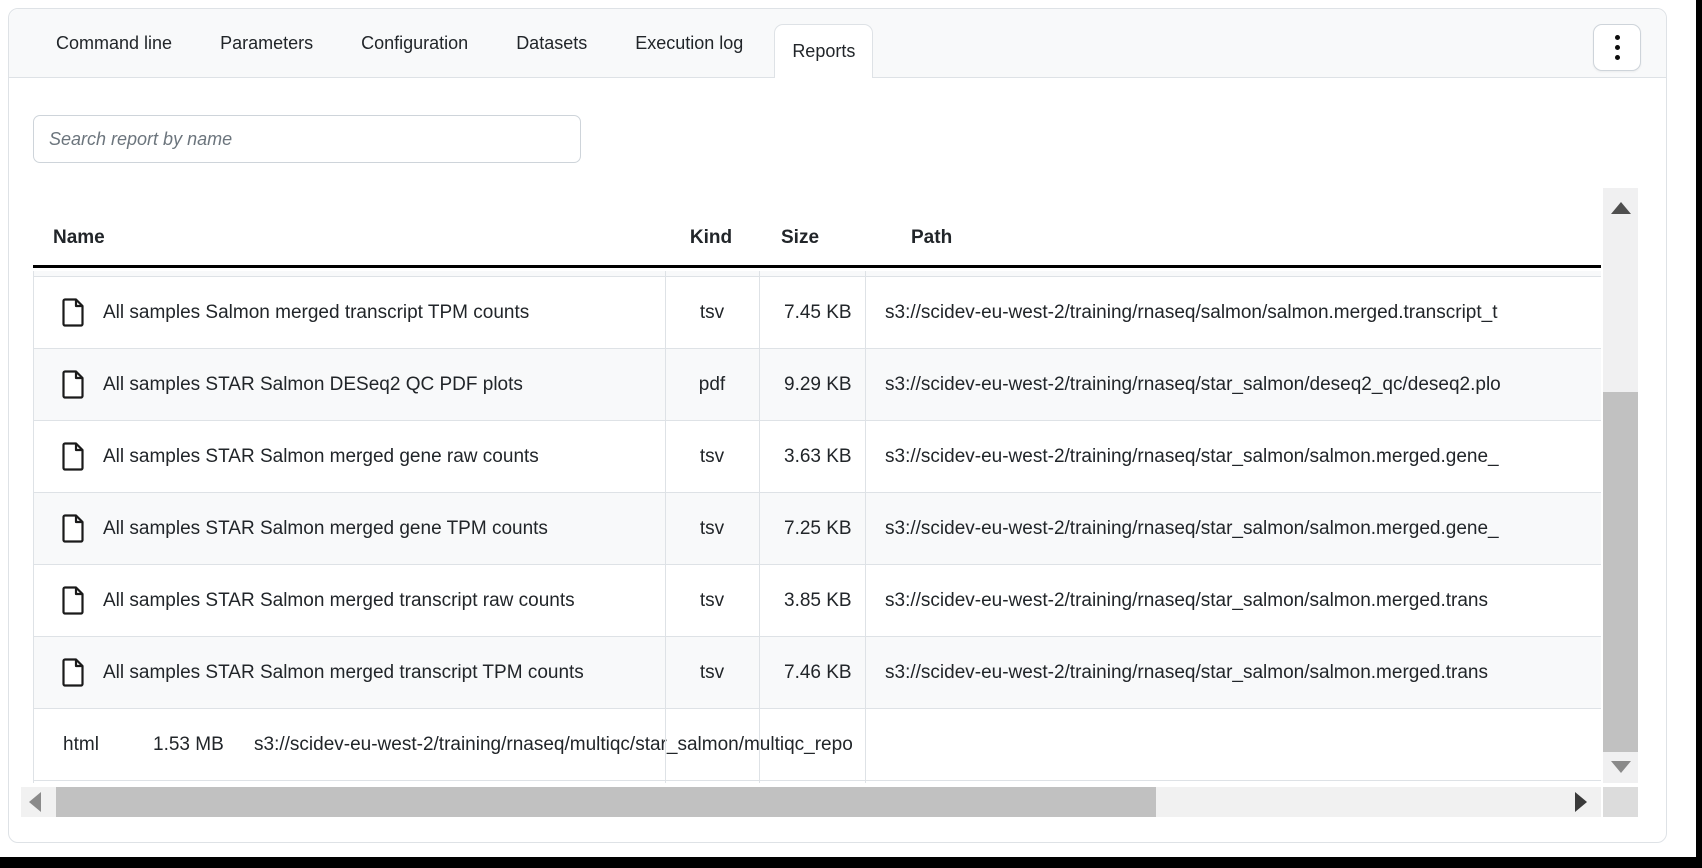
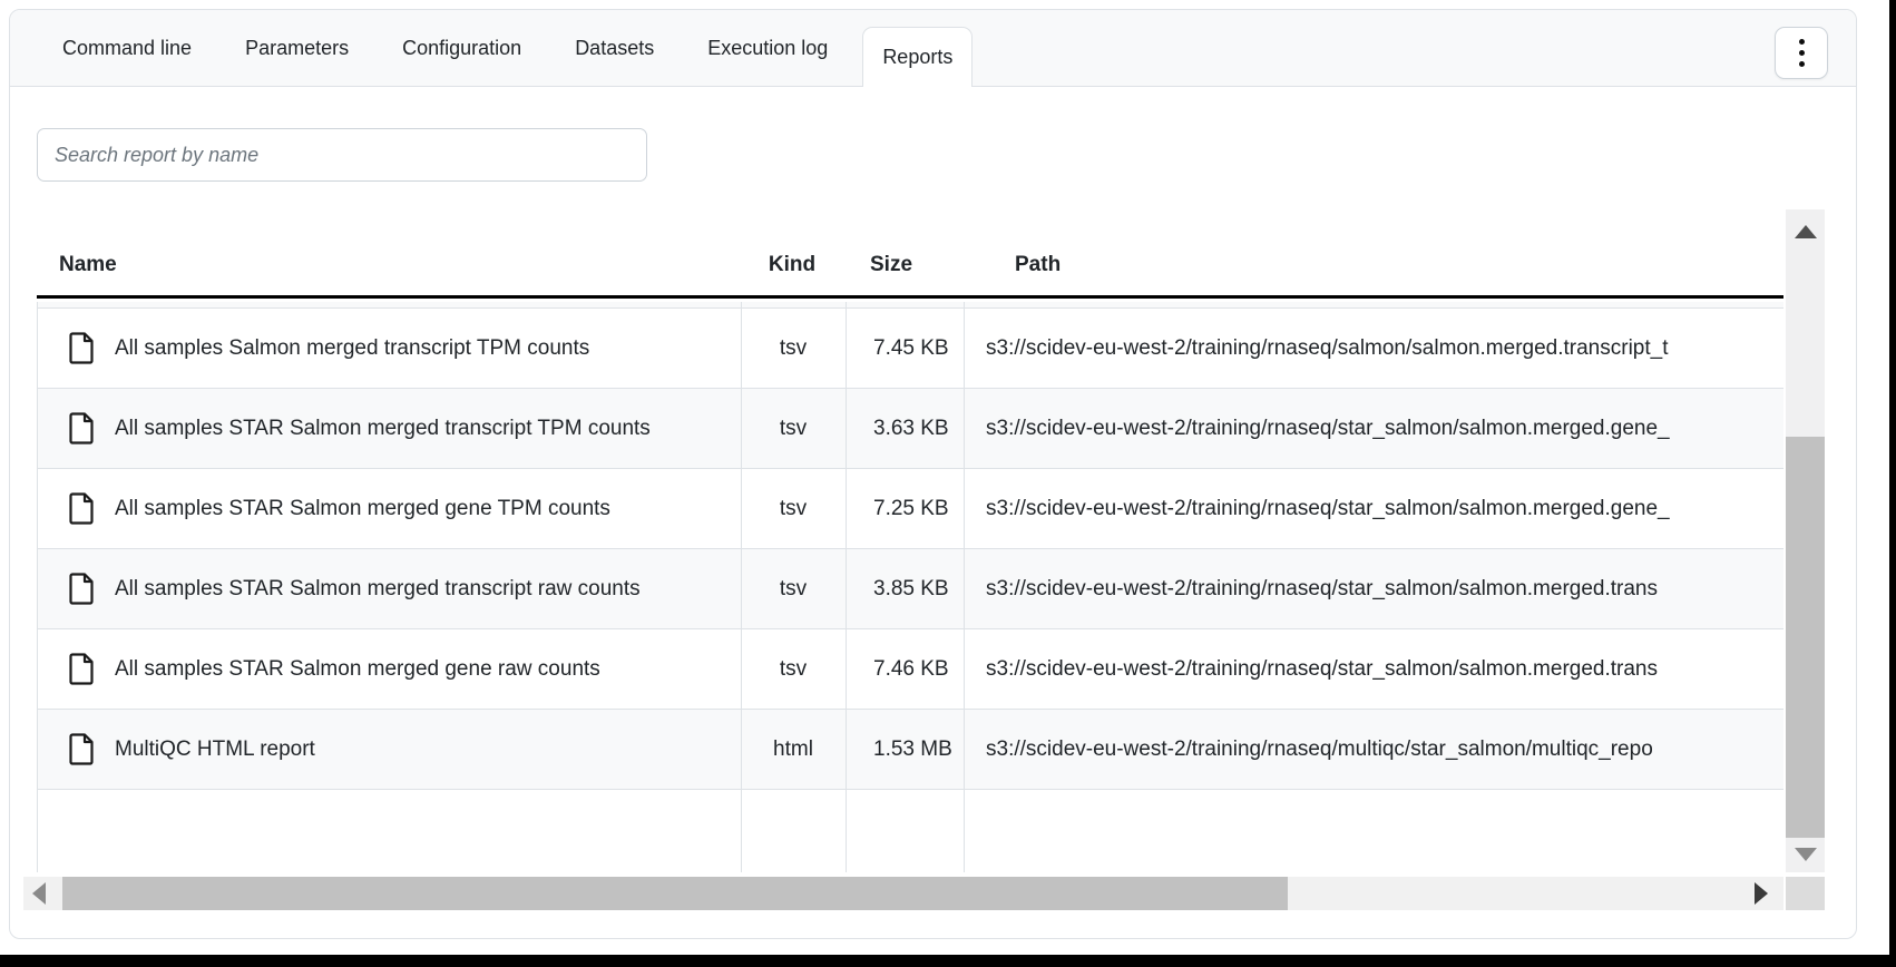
  Command line
  Parameters
  Configuration
  Datasets
  Execution log
  Reports
  Search report by name
  Name
  Kind
  Size
  Path
  All samples Salmon merged transcript TPM counts
  tsv
  7.45 KB
  s3://scidev-eu-west-2/training/rnaseq/salmon/salmon.merged.transcript_t
- All samples STAR Salmon DESeq2 QC PDF plots
- pdf
- 9.29 KB
- s3://scidev-eu-west-2/training/rnaseq/star_salmon/deseq2_qc/deseq2.plo
- All samples STAR Salmon merged gene raw counts
+ All samples STAR Salmon merged transcript TPM counts
  tsv
  3.63 KB
  s3://scidev-eu-west-2/training/rnaseq/star_salmon/salmon.merged.gene_
  All samples STAR Salmon merged gene TPM counts
  tsv
  7.25 KB
  s3://scidev-eu-west-2/training/rnaseq/star_salmon/salmon.merged.gene_
  All samples STAR Salmon merged transcript raw counts
  tsv
  3.85 KB
  s3://scidev-eu-west-2/training/rnaseq/star_salmon/salmon.merged.trans
- All samples STAR Salmon merged transcript TPM counts
+ All samples STAR Salmon merged gene raw counts
  tsv
  7.46 KB
  s3://scidev-eu-west-2/training/rnaseq/star_salmon/salmon.merged.trans
+ MultiQC HTML report
  html
  1.53 MB
  s3://scidev-eu-west-2/training/rnaseq/multiqc/star_salmon/multiqc_repo
